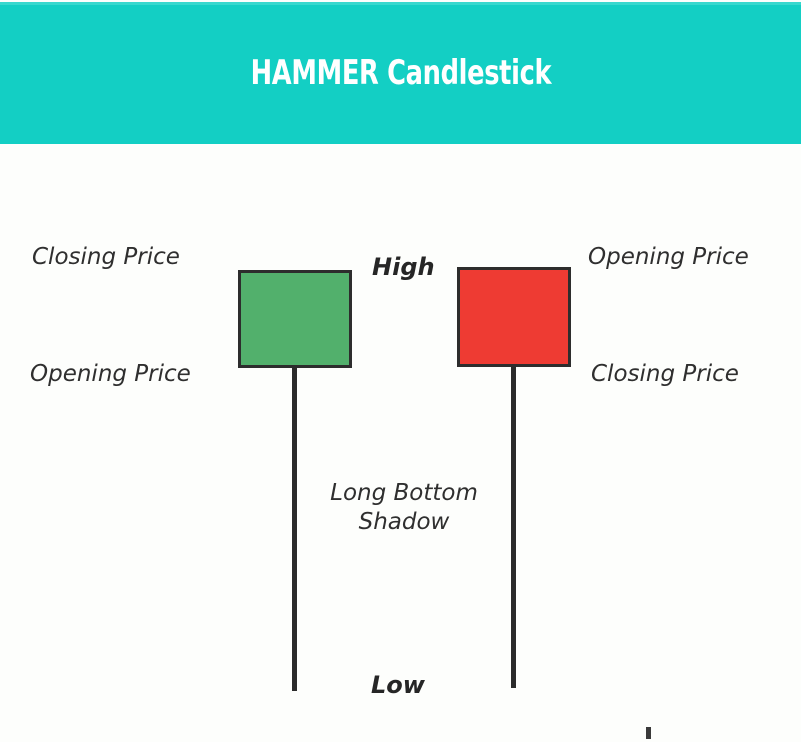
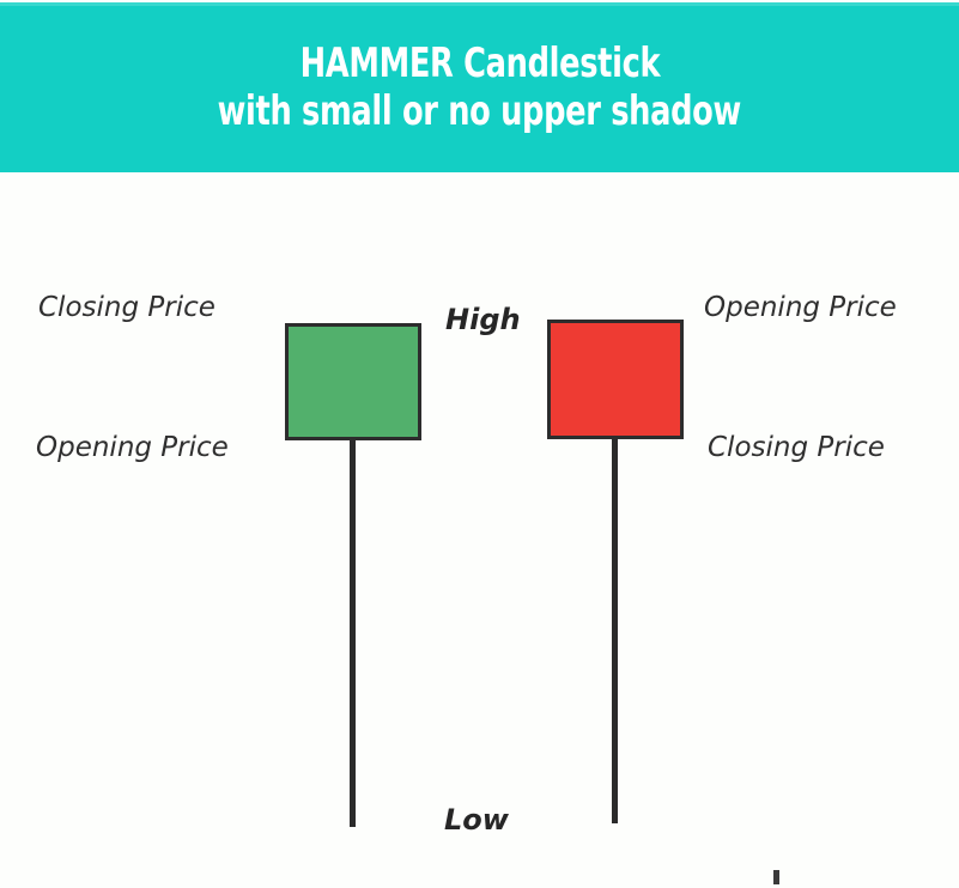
  HAMMER Candlestick
+ with small or no upper shadow
  Closing Price
  Opening Price
  High
  Opening Price
  Closing Price
- Long Bottom Shadow
  Low
